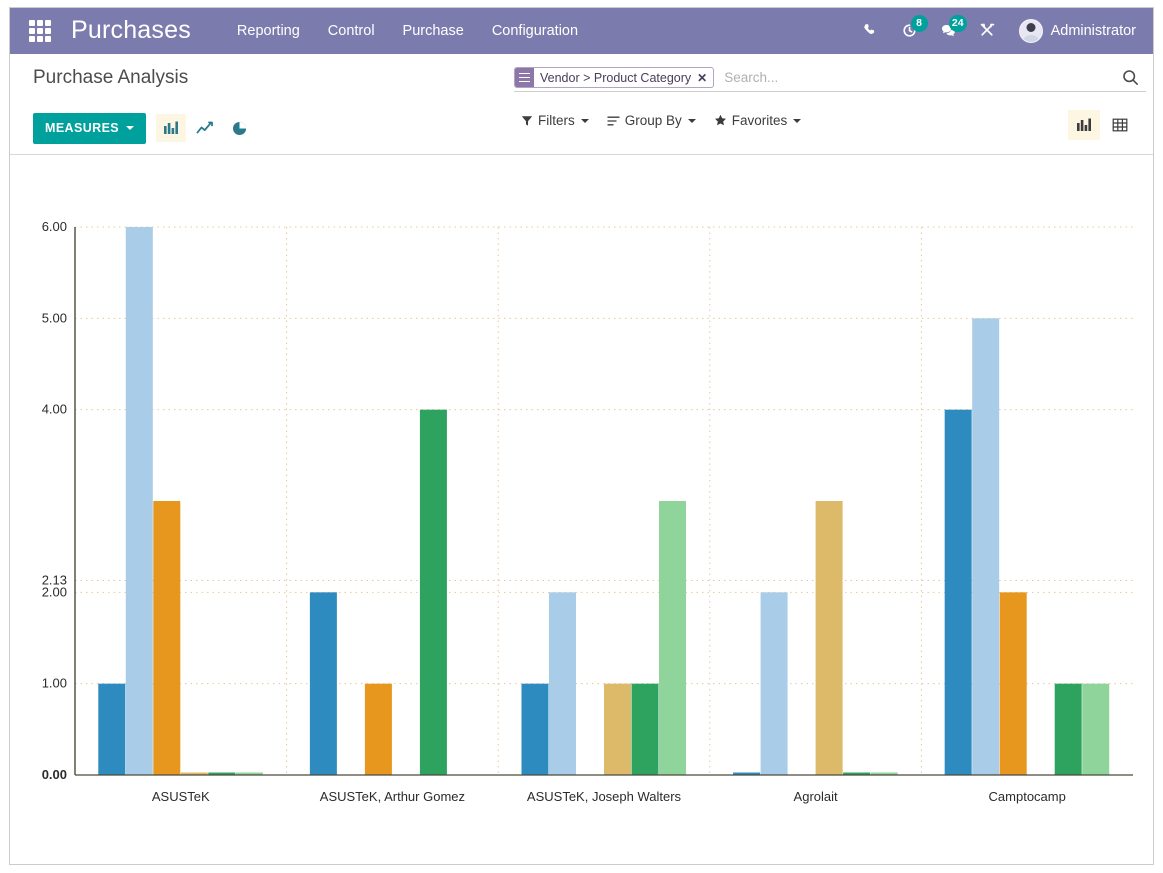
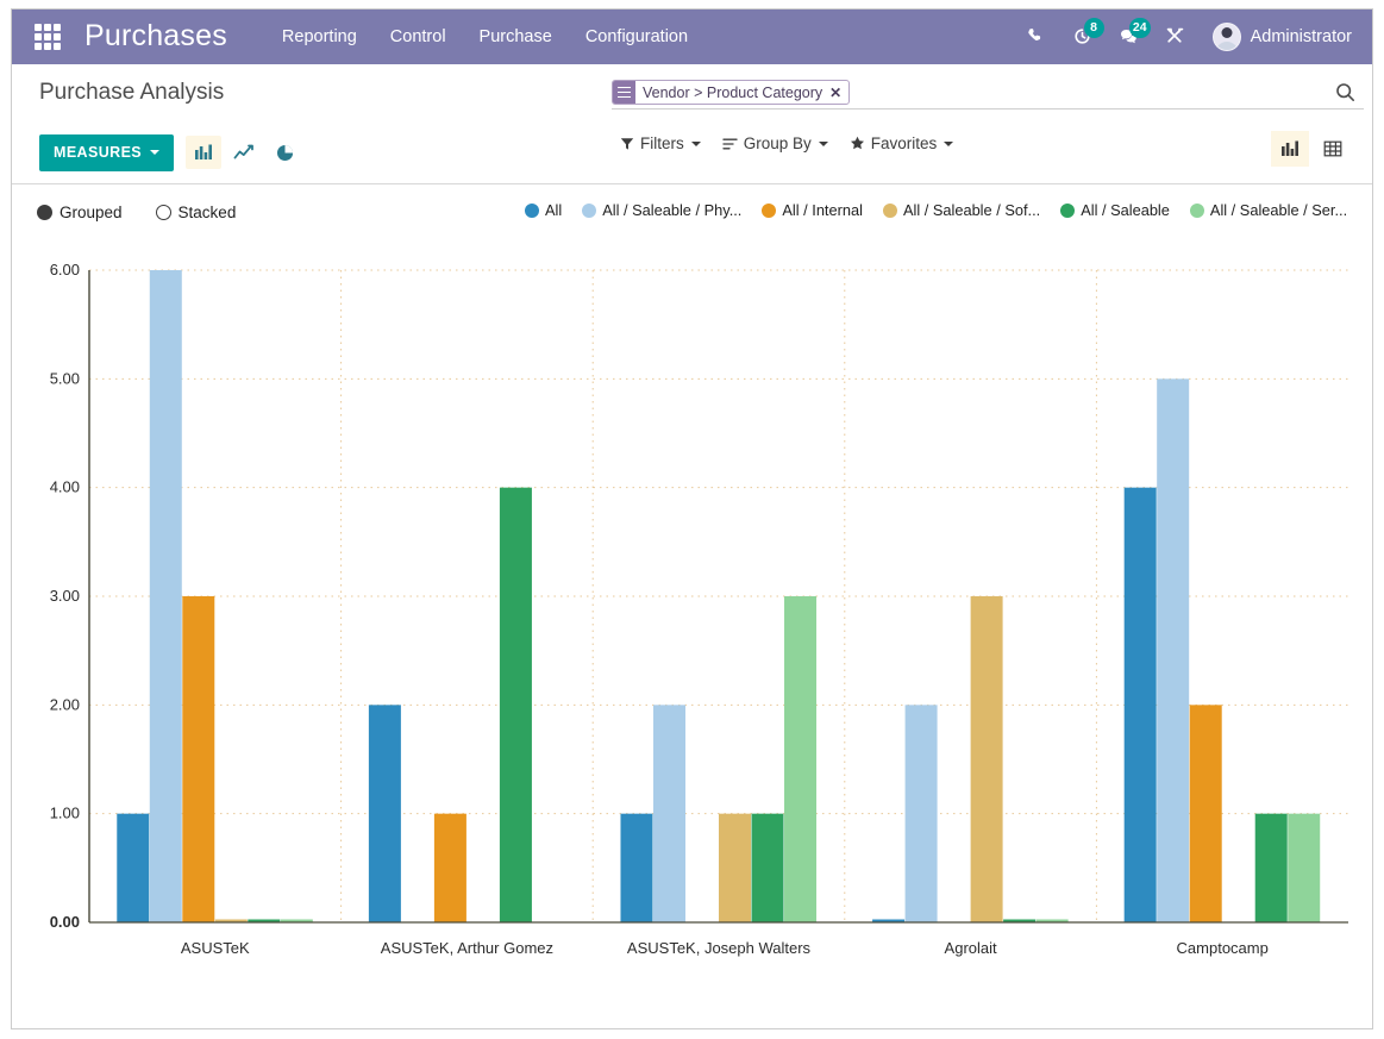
  Purchases
  Reporting
  Control
  Purchase
  Configuration
  8
  24
  Administrator
  Purchase Analysis
  Vendor > Product Category
  ✕
- Search...
  MEASURES
  Filters
  Group By
  Favorites
+ Grouped
+ Stacked
+ All
+ All / Saleable / Phy...
+ All / Internal
+ All / Saleable / Sof...
+ All / Saleable
+ All / Saleable / Ser...
  0.00
  1.00
  2.00
- 2.13
+ 3.00
  4.00
  5.00
  6.00
  ASUSTeK
  ASUSTeK, Arthur Gomez
  ASUSTeK, Joseph Walters
  Agrolait
  Camptocamp
